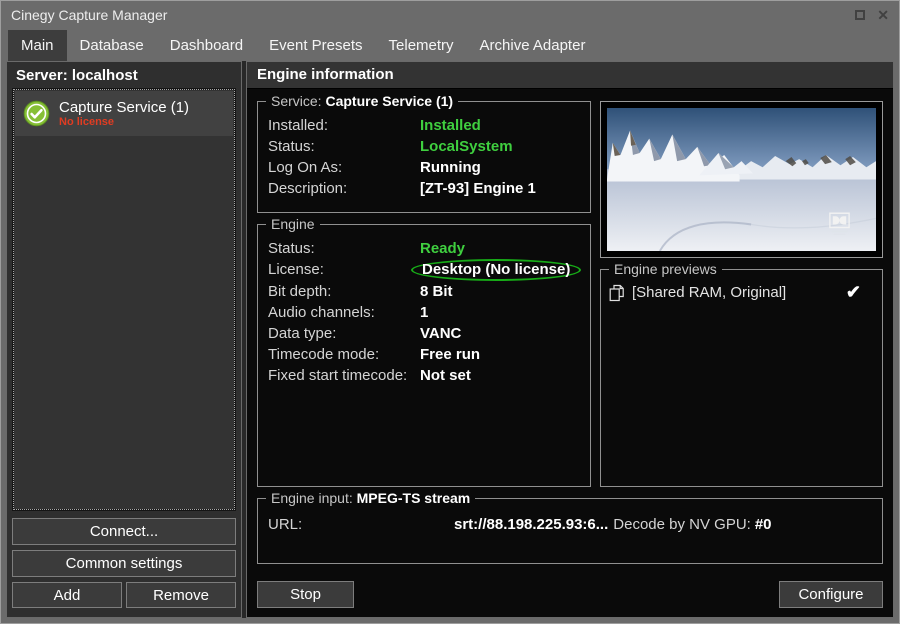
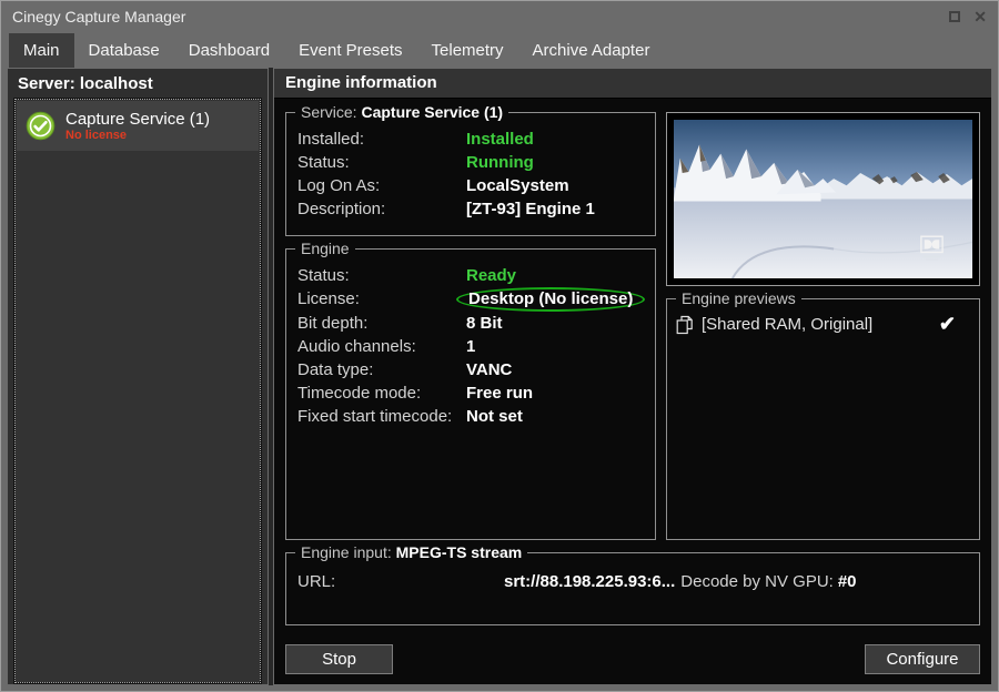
  Cinegy Capture Manager
  ✕
  Main
  Database
  Dashboard
  Event Presets
  Telemetry
  Archive Adapter
  Server: localhost
  Capture Service (1)
  No license
- Connect...
- Common settings
- Add
- Remove
  Engine information
  Service: Capture Service (1)
  Installed:
  Installed
  Status:
- LocalSystem
+ Running
  Log On As:
- Running
+ LocalSystem
  Description:
  [ZT-93] Engine 1
  Engine
  Status:
  Ready
  License:
  Desktop (No license)
  Bit depth:
  8 Bit
  Audio channels:
  1
  Data type:
  VANC
  Timecode mode:
  Free run
  Fixed start timecode:
  Not set
  Engine previews
  [Shared RAM, Original]
  ✔
  Engine input: MPEG-TS stream
  URL:
  srt://88.198.225.93:6...
  Decode by NV GPU:
  #0
  Stop
  Configure
